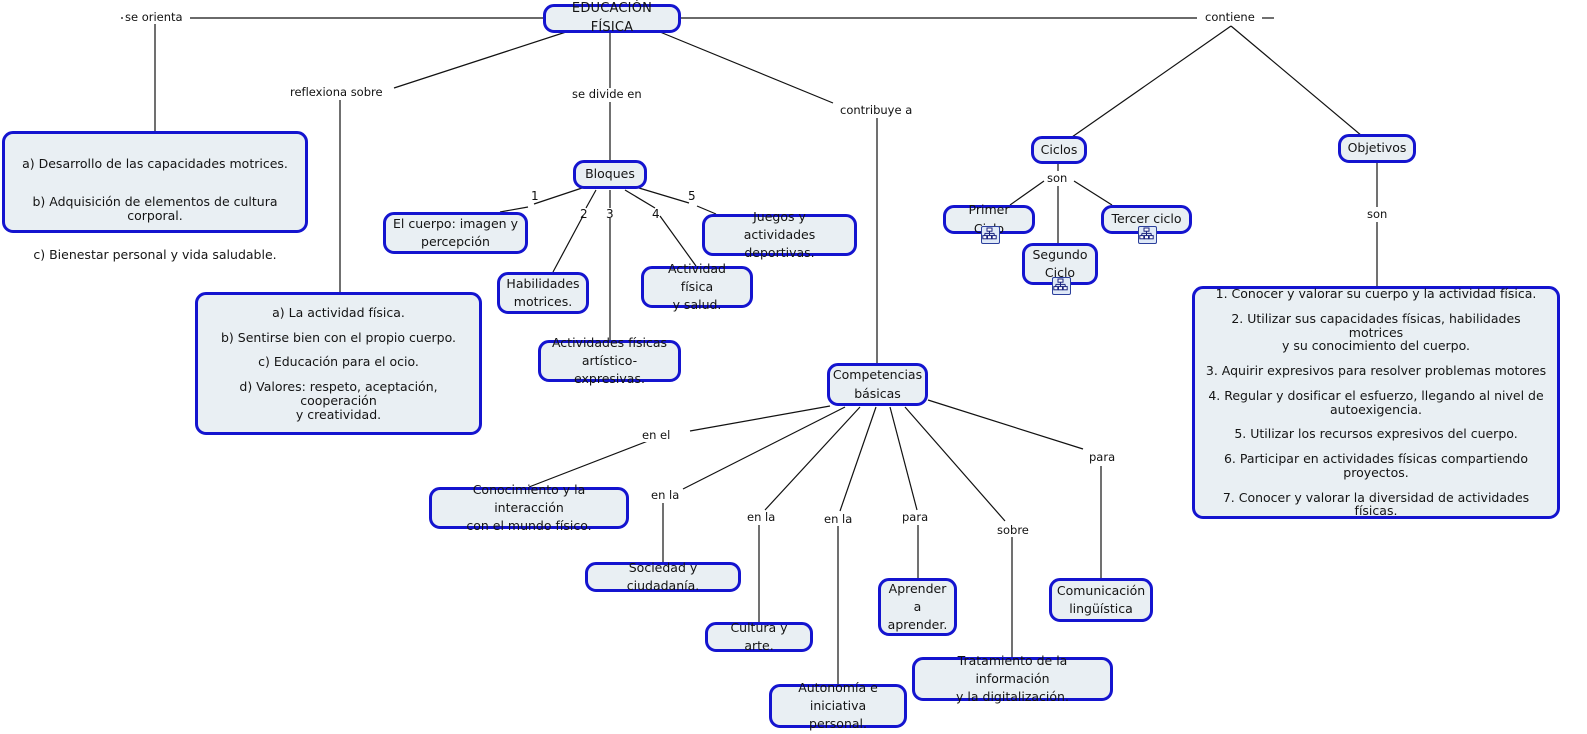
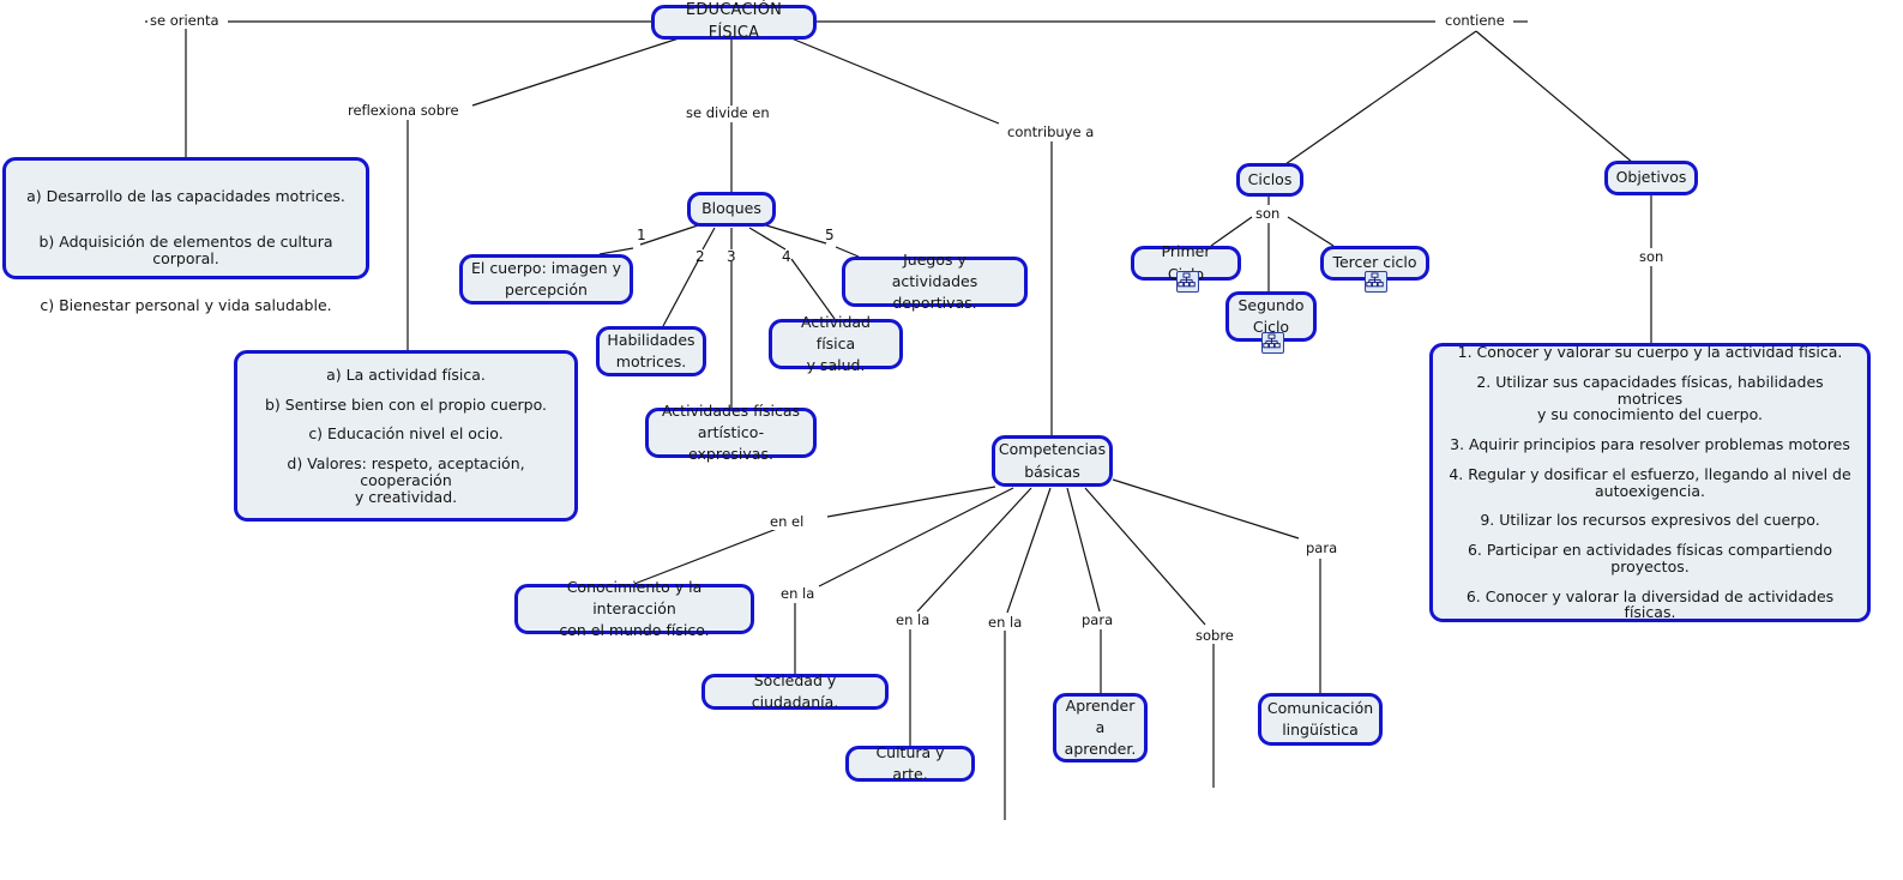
  EDUCACIÓN FÍSICA
  a) Desarrollo de las capacidades motrices.
  b) Adquisición de elementos de cultura corporal.
  c) Bienestar personal y vida saludable.
  a) La actividad física.
  b) Sentirse bien con el propio cuerpo.
- c) Educación para el ocio.
+ c) Educación nivel el ocio.
  d) Valores: respeto, aceptación, cooperación
  y creatividad.
  Bloques
  El cuerpo: imagen y
  percepción
  Habilidades
  motrices.
  Actividades físicas
  artístico-expresivas.
  Actividad física
  y salud.
  Juegos y
  actividades deportivas.
  Ciclos
  Primer Co
  Segundo
  Ciclo
  Tercer ciclo
  Objetivos
  1. Conocer y valorar su cuerpo y la actividad física.
  2. Utilizar sus capacidades físicas, habilidades motrices
  y su conocimiento del cuerpo.
- 3. Aquirir expresivos para resolver problemas motores
+ 3. Aquirir principios para resolver problemas motores
  4. Regular y dosificar el esfuerzo, llegando al nivel de
  autoexigencia.
- 5. Utilizar los recursos expresivos del cuerpo.
+ 9. Utilizar los recursos expresivos del cuerpo.
  6. Participar en actividades físicas compartiendo proyectos.
- 7. Conocer y valorar la diversidad de actividades físicas.
+ 6. Conocer y valorar la diversidad de actividades físicas.
  Competencias
  básicas
  Conocimiento y la interacción
  con el mundo físico.
  Sociedad y ciudadanía.
  Cultura y arte.
- Autonomía e
- iniciativa personal.
  Aprender
  a
  aprender.
- Tratamiento de la información
- y la digitalización.
  Comunicación
  lingüística
  se orienta
  reflexiona sobre
  se divide en
  contribuye a
  contiene
  son
  son
  en el
  en la
  en la
  en la
  para
  sobre
  para
  1
  2
  3
  4
  5
